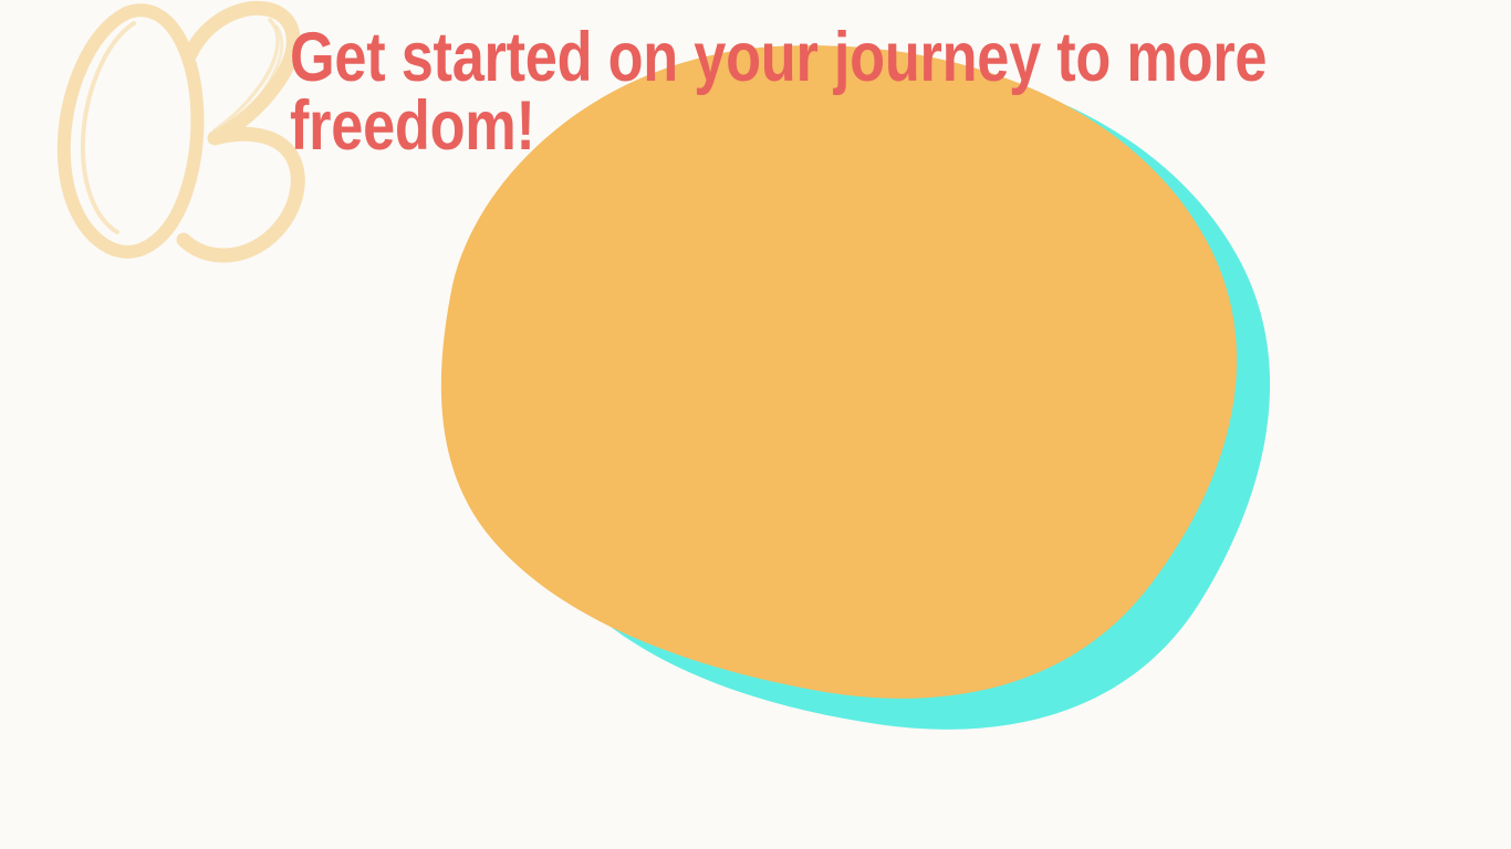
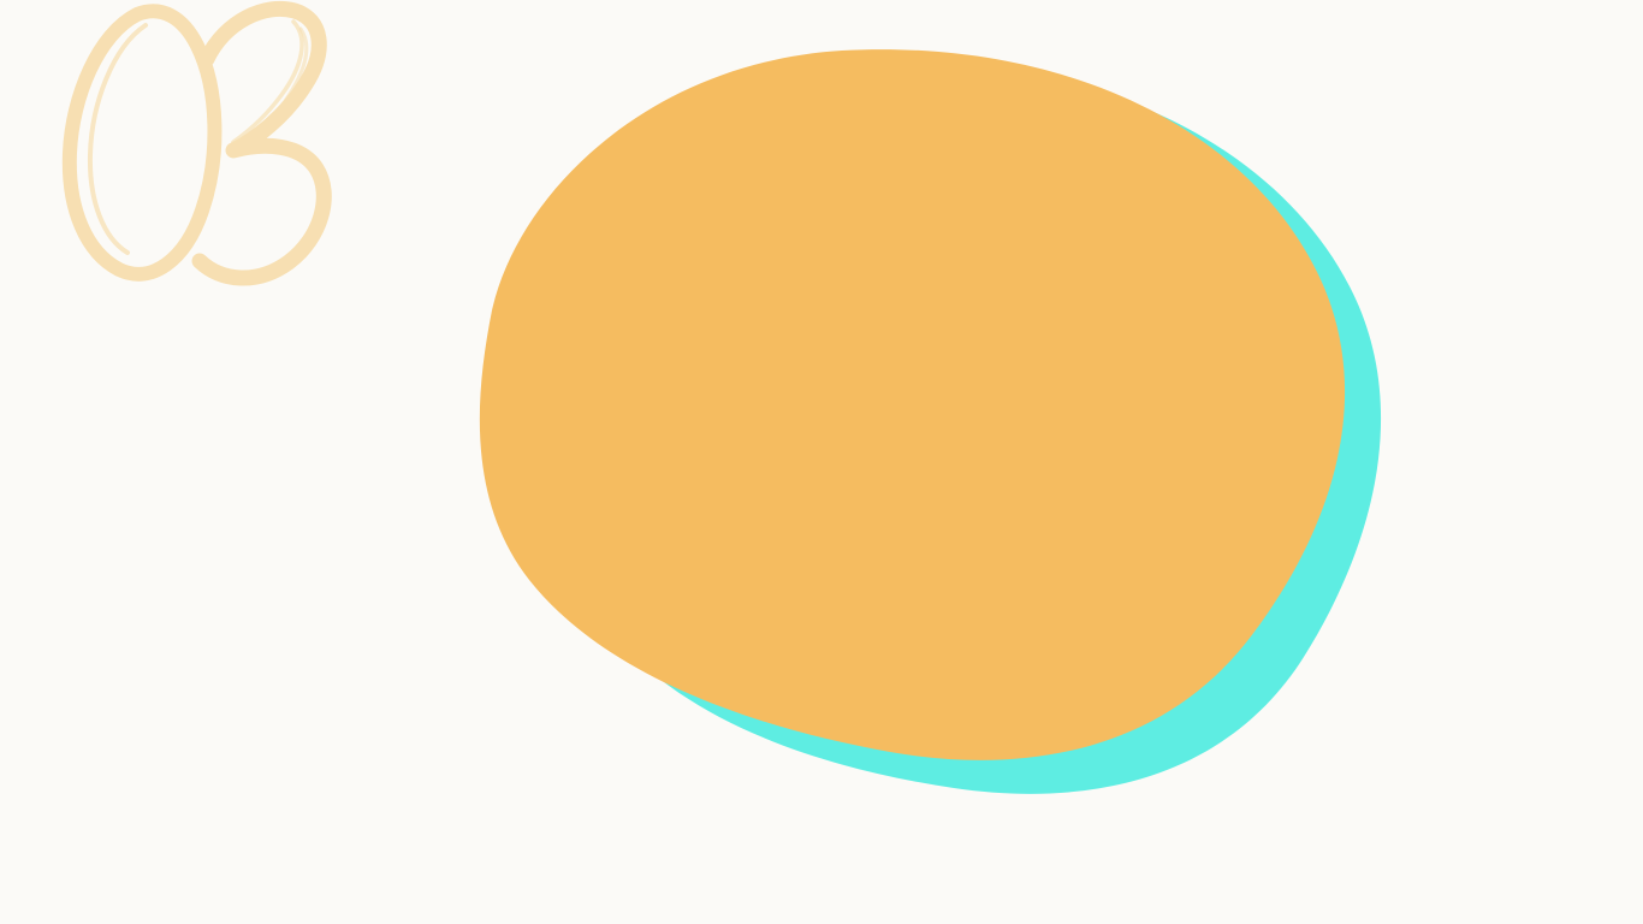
- Get started on your journey to more freedom!
